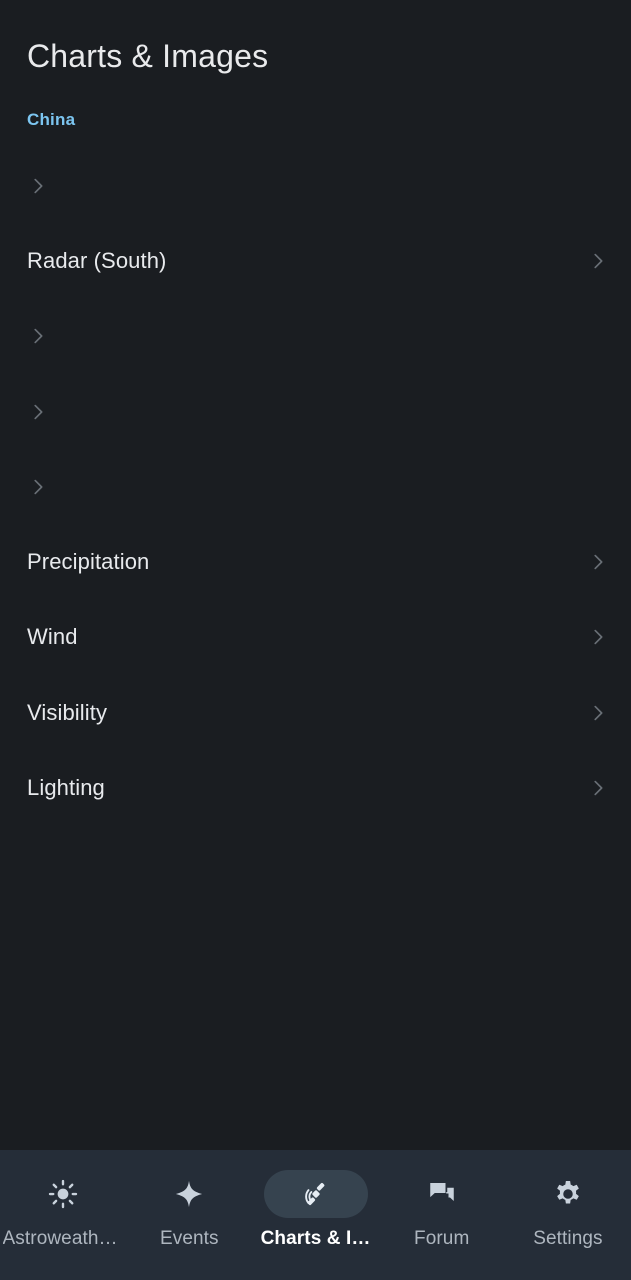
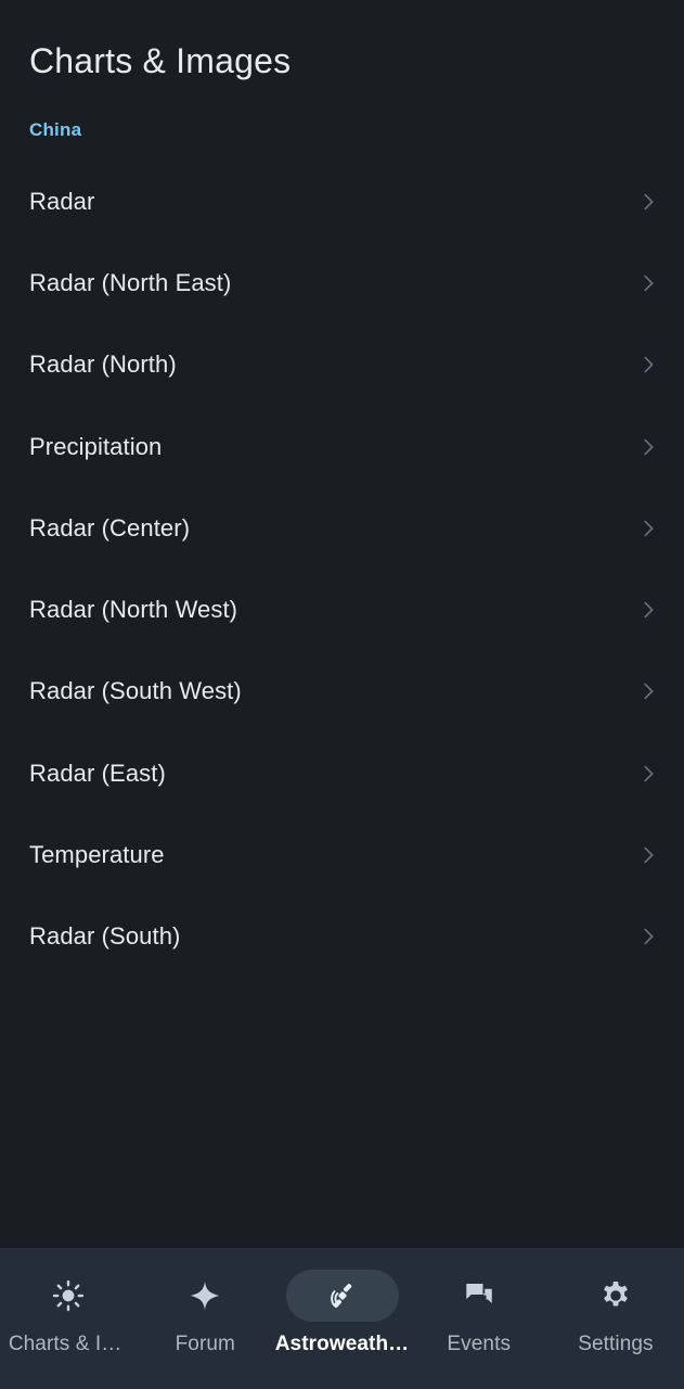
  Charts & Images
  China
+ Radar
+ Radar (North East)
+ Radar (North)
- Radar (South)
+ Precipitation
+ Radar (Center)
+ Radar (North West)
+ Radar (South West)
+ Radar (East)
+ Temperature
- Precipitation
+ Radar (South)
- Wind
- Visibility
- Lighting
- Astroweath…
+ Charts & I…
- Events
+ Forum
- Charts & I…
+ Astroweath…
- Forum
+ Events
  Settings
